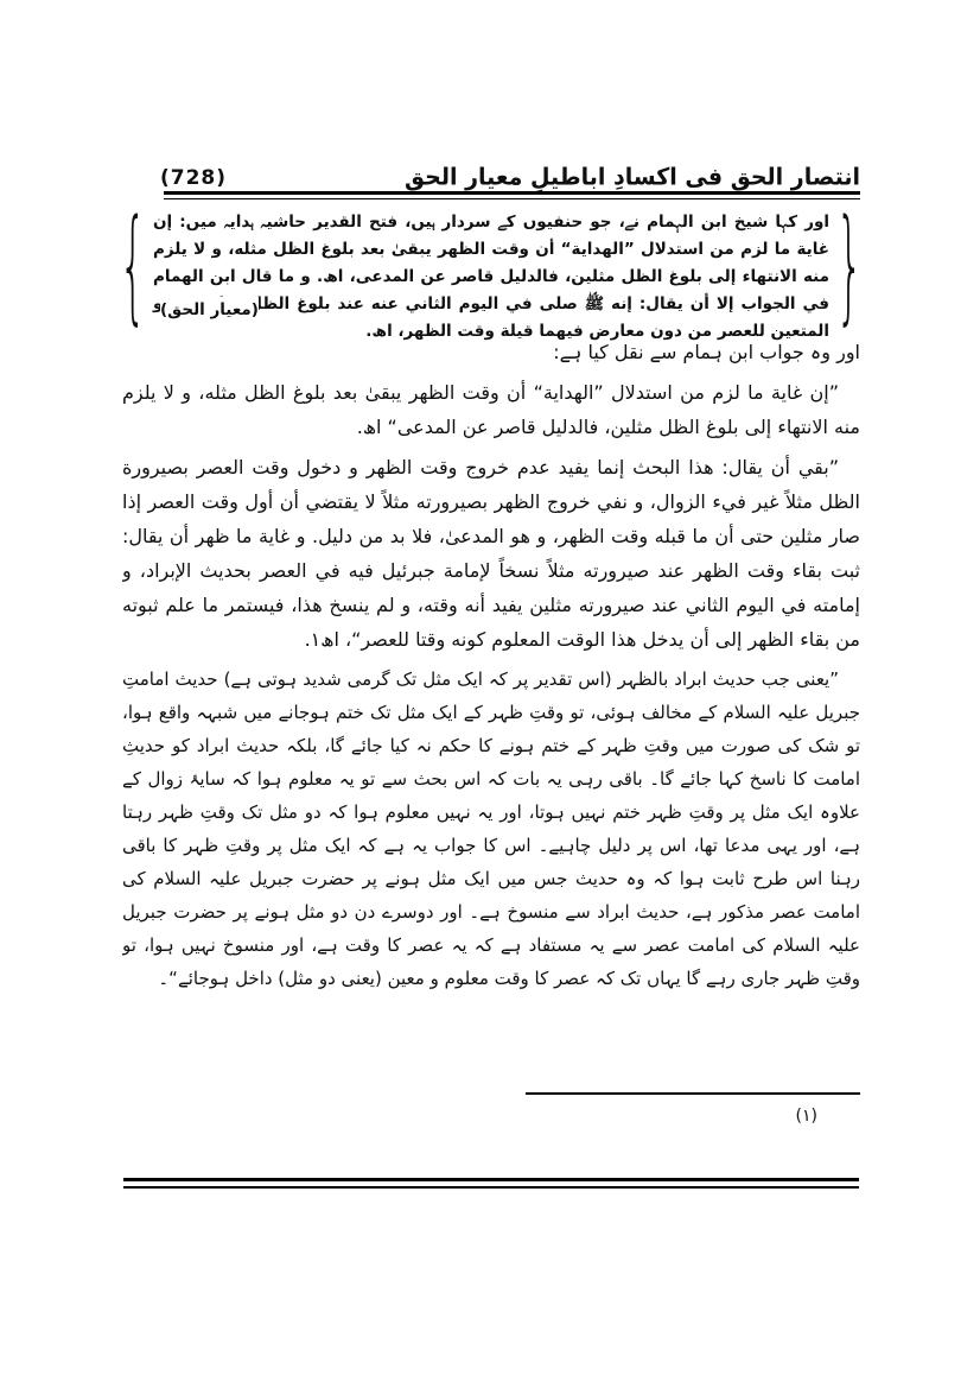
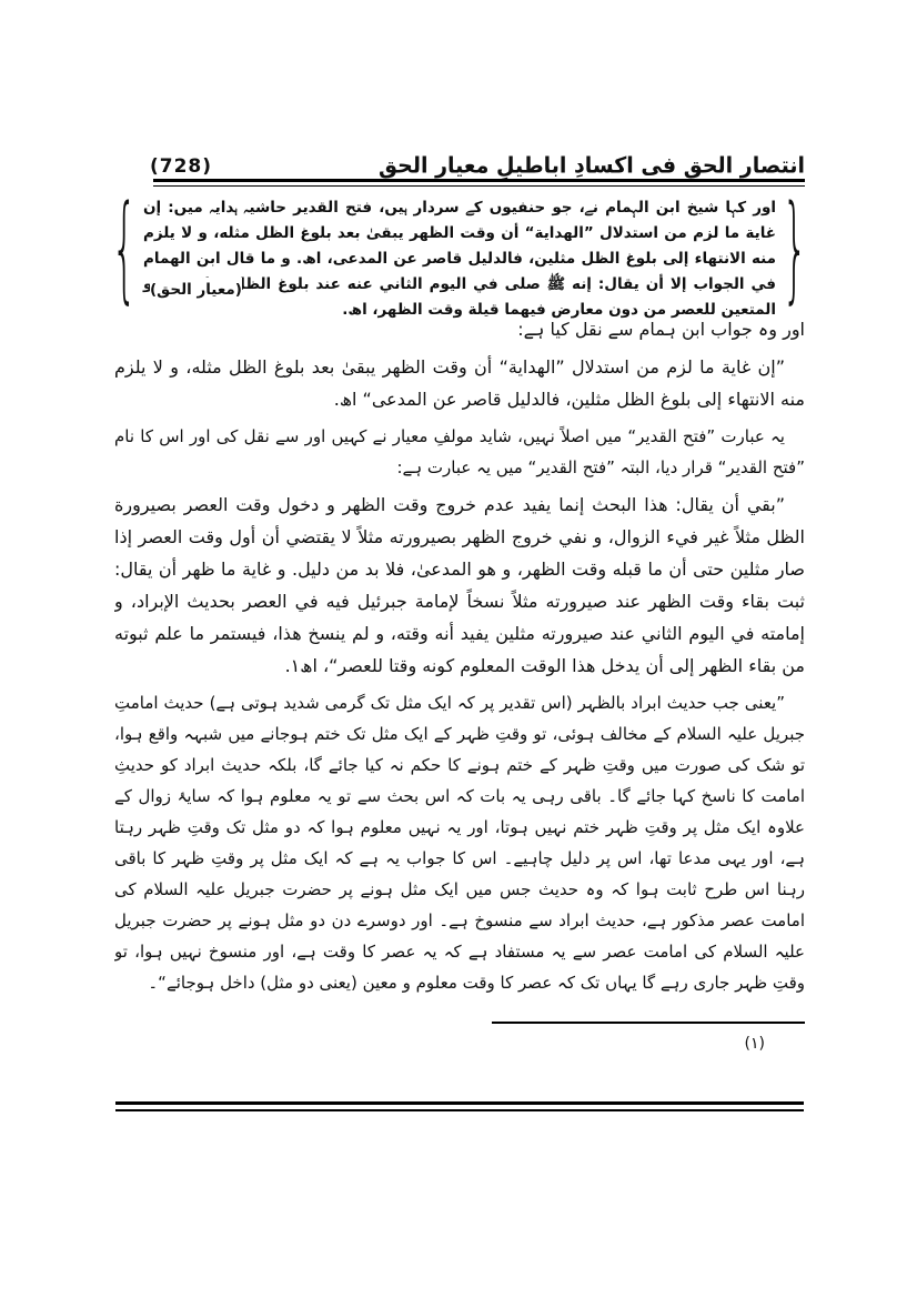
  (728)
  انتصار الحق فی اکسادِ اباطیلِ معیار الحق
  {
  اور کہا شیخ ابن الہمام نے، جو حنفیوں کے سردار ہیں، فتح القدیر حاشیہ ہدایہ میں: إن غاية ما لزم من استدلال ”الهداية“ أن وقت الظهر يبقیٰ بعد بلوغ الظل مثله، و لا يلزم منه الانتهاء إلی بلوغ الظل مثلين، فالدليل قاصر عن المدعی، اھ. و ما قال ابن الهمام في الجواب إلا أن يقال: إنه ﷺ صلی في اليوم الثاني عنه عند بلوغ الظو المتعين للعصر من دون معارض فيهما قيلة وقت الظهر، اھ.
  (معیار الحق)
  }
  اور وہ جواب ابن ہمام سے نقل کیا ہے:
  ”إن غاية ما لزم من استدلال ”الهداية“ أن وقت الظهر يبقیٰ بعد بلوغ الظل مثله، و لا يلزم منه الانتهاء إلی بلوغ الظل مثلين، فالدليل قاصر عن المدعی“ اھ.
+ یہ عبارت ”فتح القدیر“ میں اصلاً نہیں، شاید مولفِ معیار نے کہیں اور سے نقل کی اور اس کا نام ”فتح القدیر“ قرار دیا، البتہ ”فتح القدیر“ میں یہ عبارت ہے:
  ”بقي أن يقال: هذا البحث إنما يفيد عدم خروج وقت الظهر و دخول وقت العصر بصيرورة الظل مثلاً غير فيء الزوال، و نفي خروج الظهر بصيرورته مثلاً لا يقتضي أن أول وقت العصر إذا صار مثلين حتی أن ما قبله وقت الظهر، و هو المدعیٰ، فلا بد من دليل. و غاية ما ظهر أن يقال: ثبت بقاء وقت الظهر عند صيرورته مثلاً نسخاً لإمامة جبرئيل فيه في العصر بحديث الإبراد، و إمامته في اليوم الثاني عند صيرورته مثلين يفيد أنه وقته، و لم ينسخ هذا، فيستمر ما علم ثبوته من بقاء الظهر إلی أن يدخل هذا الوقت المعلوم كونه وقتا للعصر“، اھ۱.
  ”یعنی جب حدیث ابراد بالظہر (اس تقدیر پر کہ ایک مثل تک گرمی شدید ہوتی ہے) حدیث امامتِ جبریل علیہ السلام کے مخالف ہوئی، تو وقتِ ظہر کے ایک مثل تک ختم ہوجانے میں شبہہ واقع ہوا، تو شک کی صورت میں وقتِ ظہر کے ختم ہونے کا حکم نہ کیا جائے گا، بلکہ حدیث ابراد کو حدیثِ امامت کا ناسخ کہا جائے گا۔ باقی رہی یہ بات کہ اس بحث سے تو یہ معلوم ہوا کہ سایۂ زوال کے علاوہ ایک مثل پر وقتِ ظہر ختم نہیں ہوتا، اور یہ نہیں معلوم ہوا کہ دو مثل تک وقتِ ظہر رہتا ہے، اور یہی مدعا تھا، اس پر دلیل چاہیے۔ اس کا جواب یہ ہے کہ ایک مثل پر وقتِ ظہر کا باقی رہنا اس طرح ثابت ہوا کہ وہ حدیث جس میں ایک مثل ہونے پر حضرت جبریل علیہ السلام کی امامت عصر مذکور ہے، حدیث ابراد سے منسوخ ہے۔ اور دوسرے دن دو مثل ہونے پر حضرت جبریل علیہ السلام کی امامت عصر سے یہ مستفاد ہے کہ یہ عصر کا وقت ہے، اور منسوخ نہیں ہوا، تو وقتِ ظہر جاری رہے گا یہاں تک کہ عصر کا وقت معلوم و معین (یعنی دو مثل) داخل ہوجائے“۔
  (۱)
